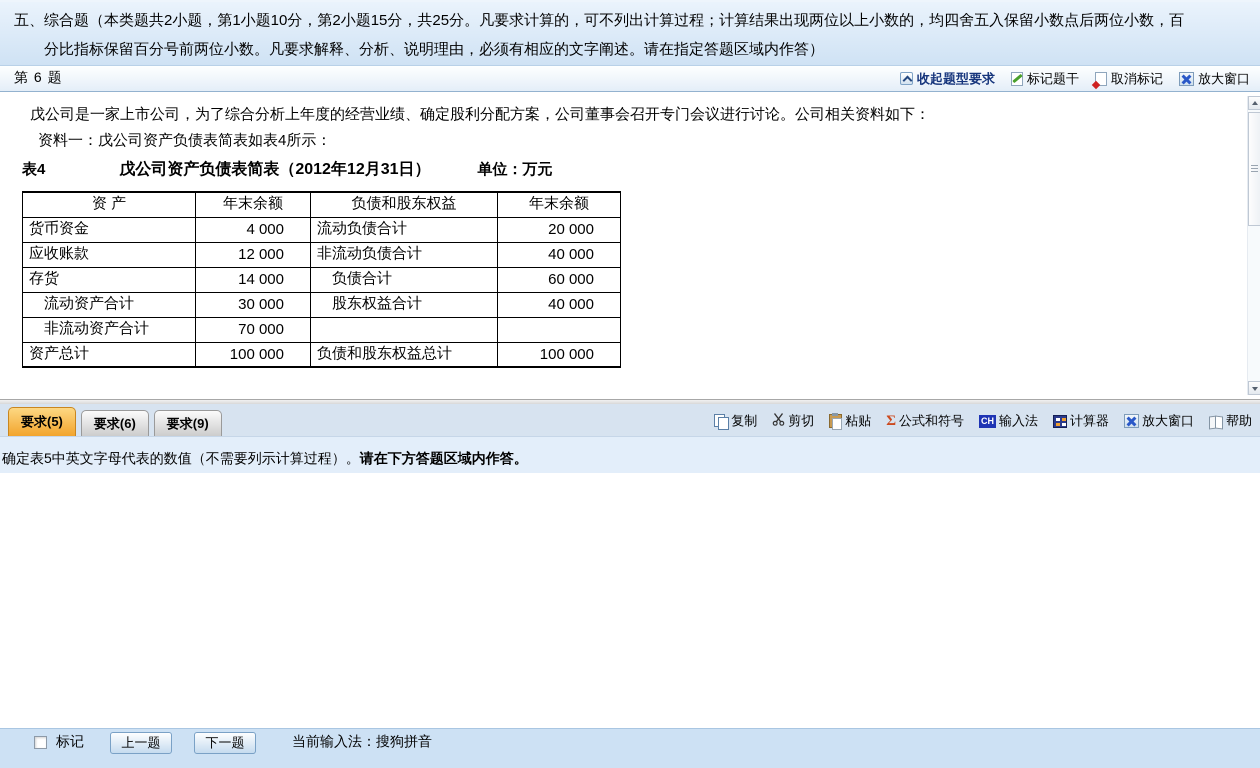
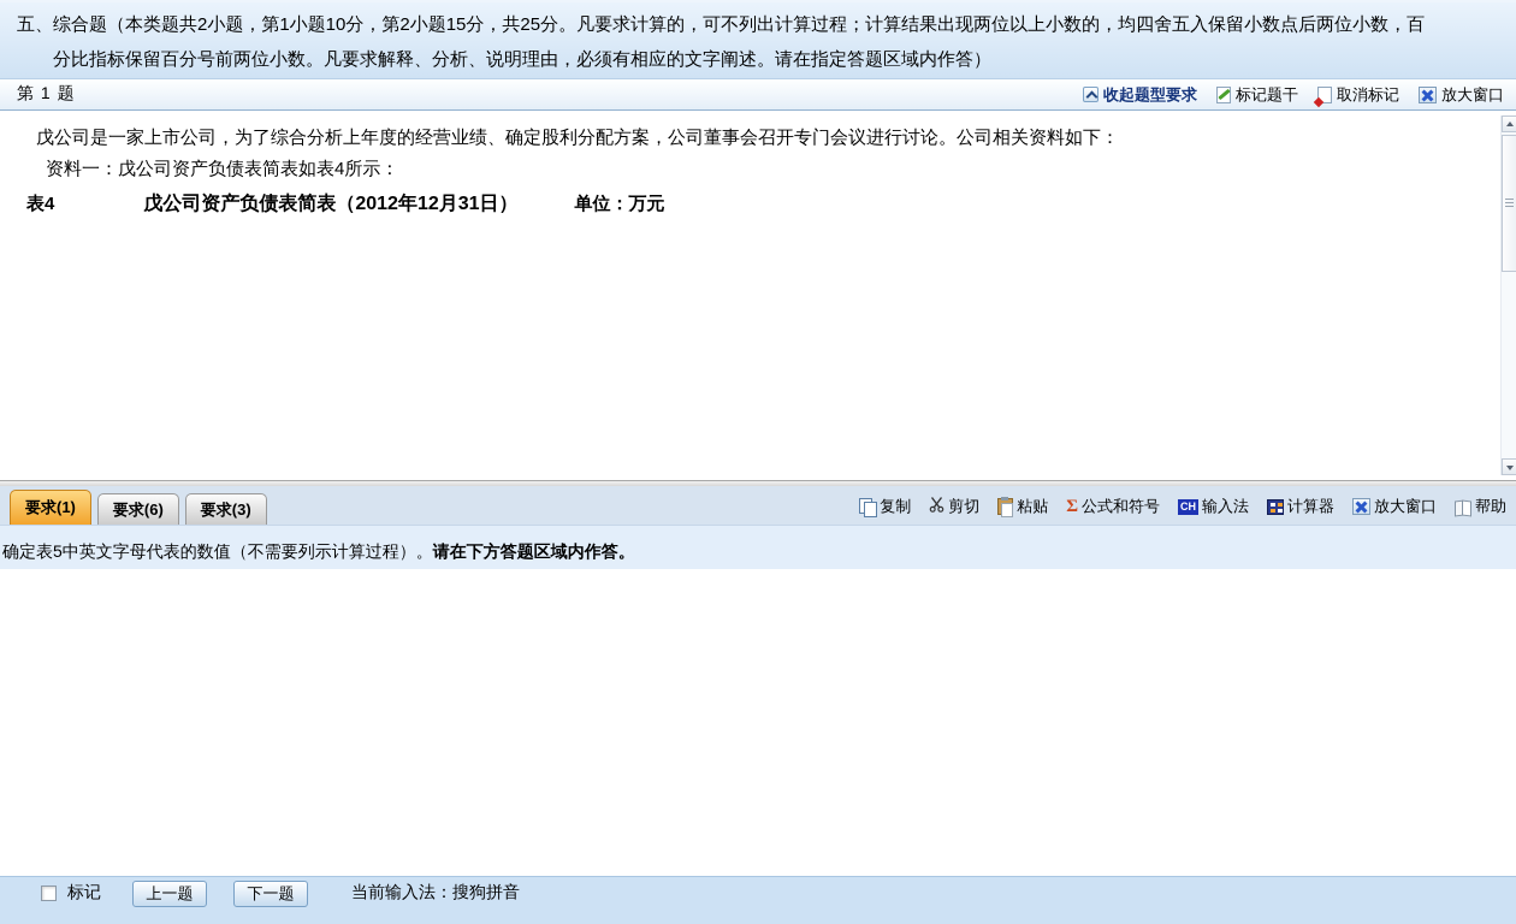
  五、综合题（本类题共2小题，第1小题10分，第2小题15分，共25分。凡要求计算的，可不列出计算过程；计算结果出现两位以上小数的，均四舍五入保留小数点后两位小数，百
  分比指标保留百分号前两位小数。凡要求解释、分析、说明理由，必须有相应的文字阐述。请在指定答题区域内作答）
- 第 6 题
+ 第 1 题
  收起题型要求
  标记题干
  取消标记
  放大窗口
  戊公司是一家上市公司，为了综合分析上年度的经营业绩、确定股利分配方案，公司董事会召开专门会议进行讨论。公司相关资料如下：
  资料一：戊公司资产负债表简表如表4所示：
  表4
  戊公司资产负债表简表（2012年12月31日）
  单位：万元
- 资 产	年末余额	负债和股东权益	年末余额
- 货币资金	4 000	流动负债合计	20 000
- 应收账款	12 000	非流动负债合计	40 000
- 存货	14 000	负债合计	60 000
- 流动资产合计	30 000	股东权益合计	40 000
- 非流动资产合计	70 000
- 资产总计	100 000	负债和股东权益总计	100 000
- 要求(5)
+ 要求(1)
  要求(6)
- 要求(9)
+ 要求(3)
  复制
  剪切
  粘贴
  Σ
  公式和符号
  CH
  输入法
  计算器
  放大窗口
  帮助
  确定表5中英文字母代表的数值（不需要列示计算过程）。请在下方答题区域内作答。
  标记
  上一题
  下一题
  当前输入法：搜狗拼音
